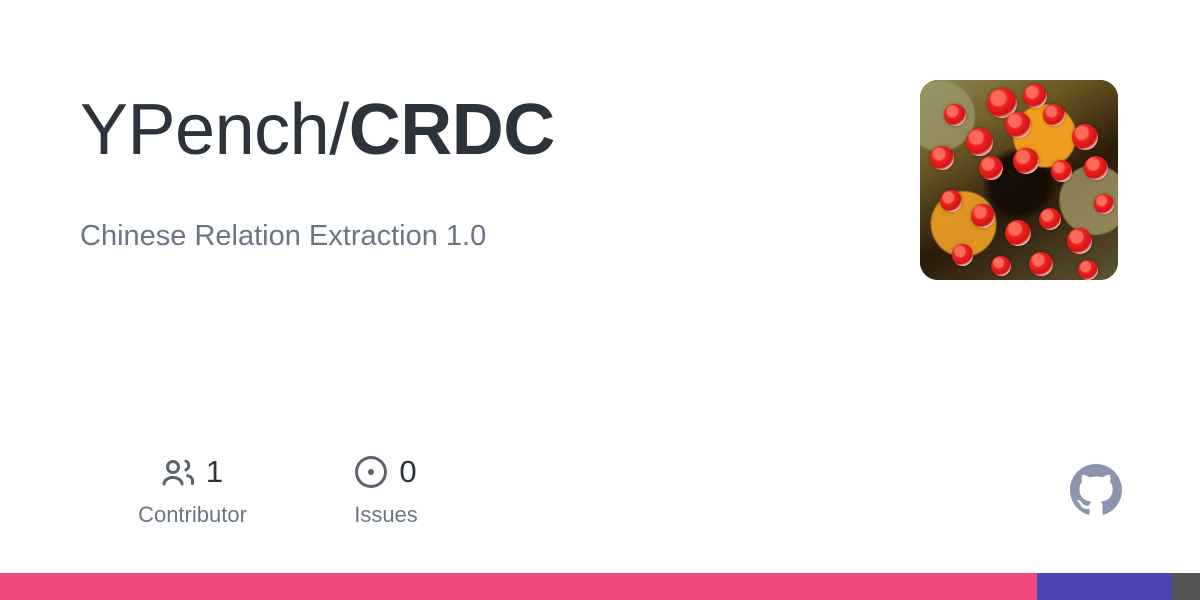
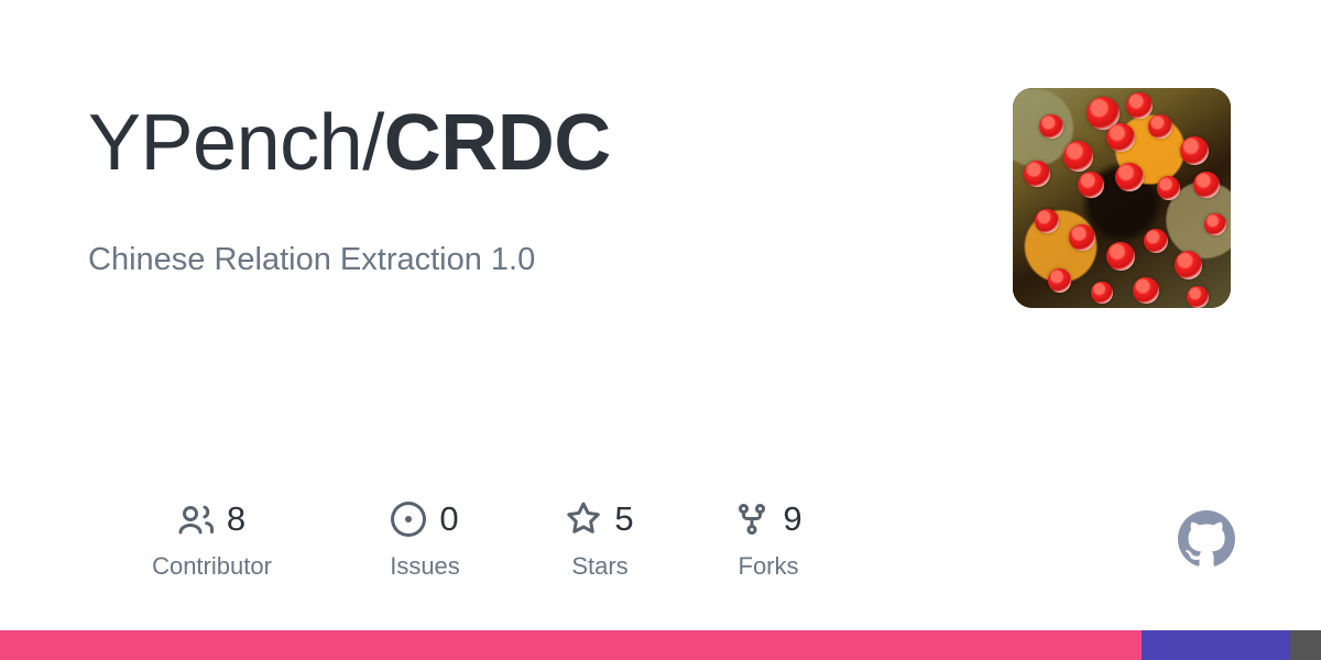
  YPench/CRDC
  Chinese Relation Extraction 1.0
- 1
+ 8
  Contributor
  0
  Issues
+ 5
+ Stars
+ 9
+ Forks
